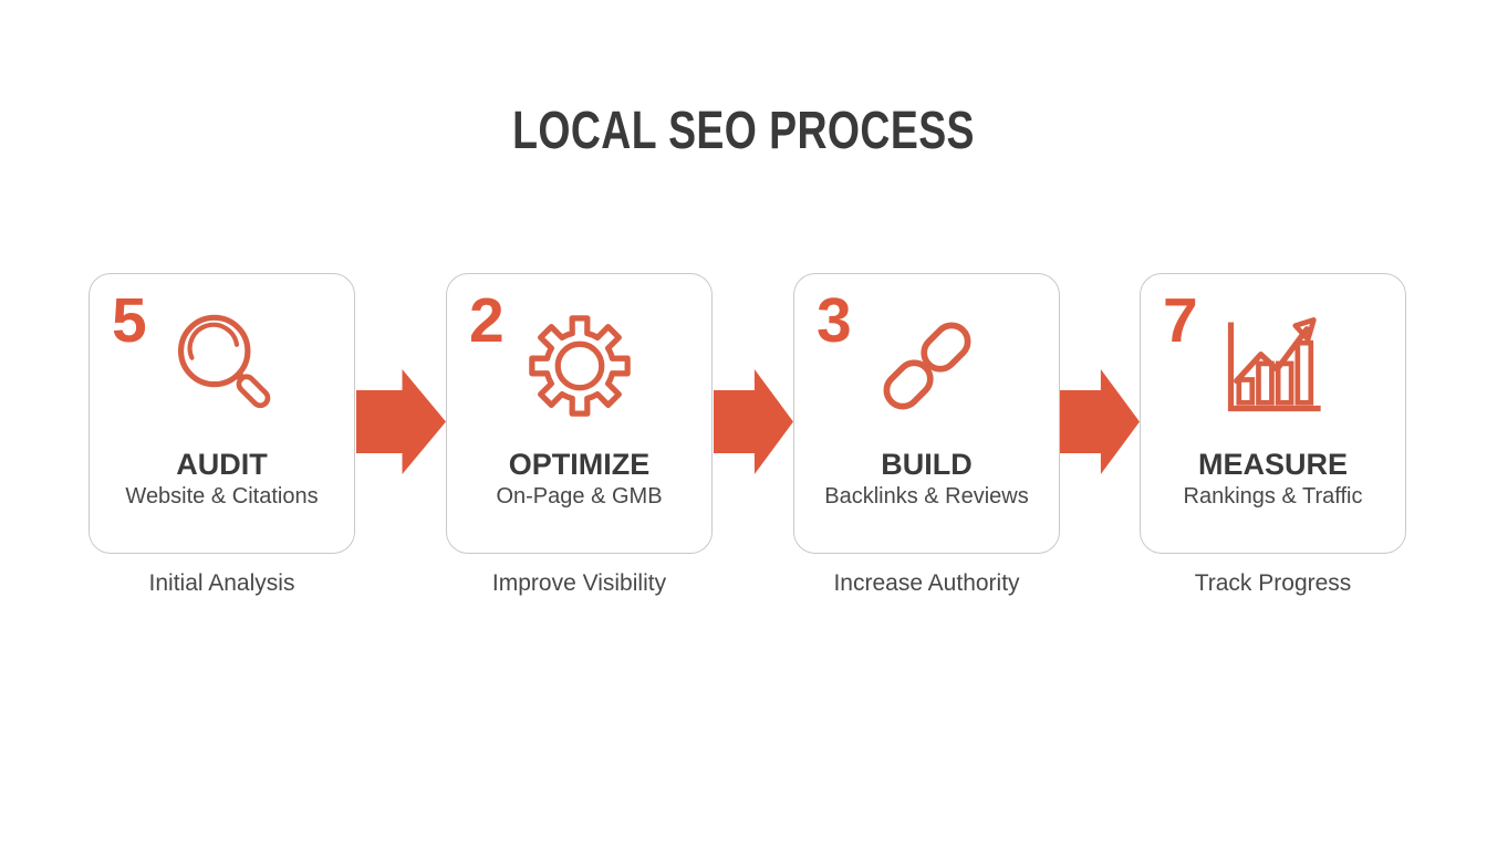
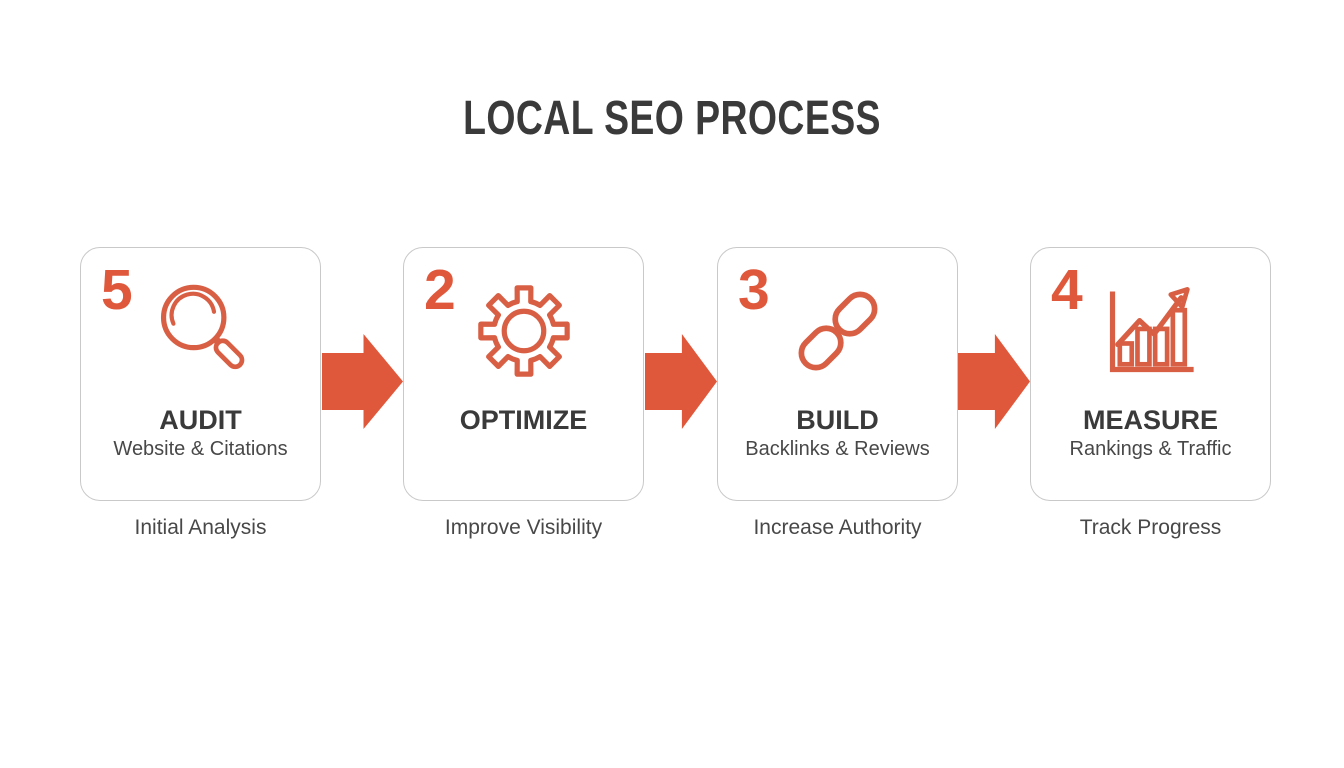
  LOCAL SEO PROCESS
  5
  AUDIT
  Website & Citations
  Initial Analysis
  2
  OPTIMIZE
- On-Page & GMB
  Improve Visibility
  3
  BUILD
  Backlinks & Reviews
  Increase Authority
- 7
+ 4
  MEASURE
  Rankings & Traffic
  Track Progress
